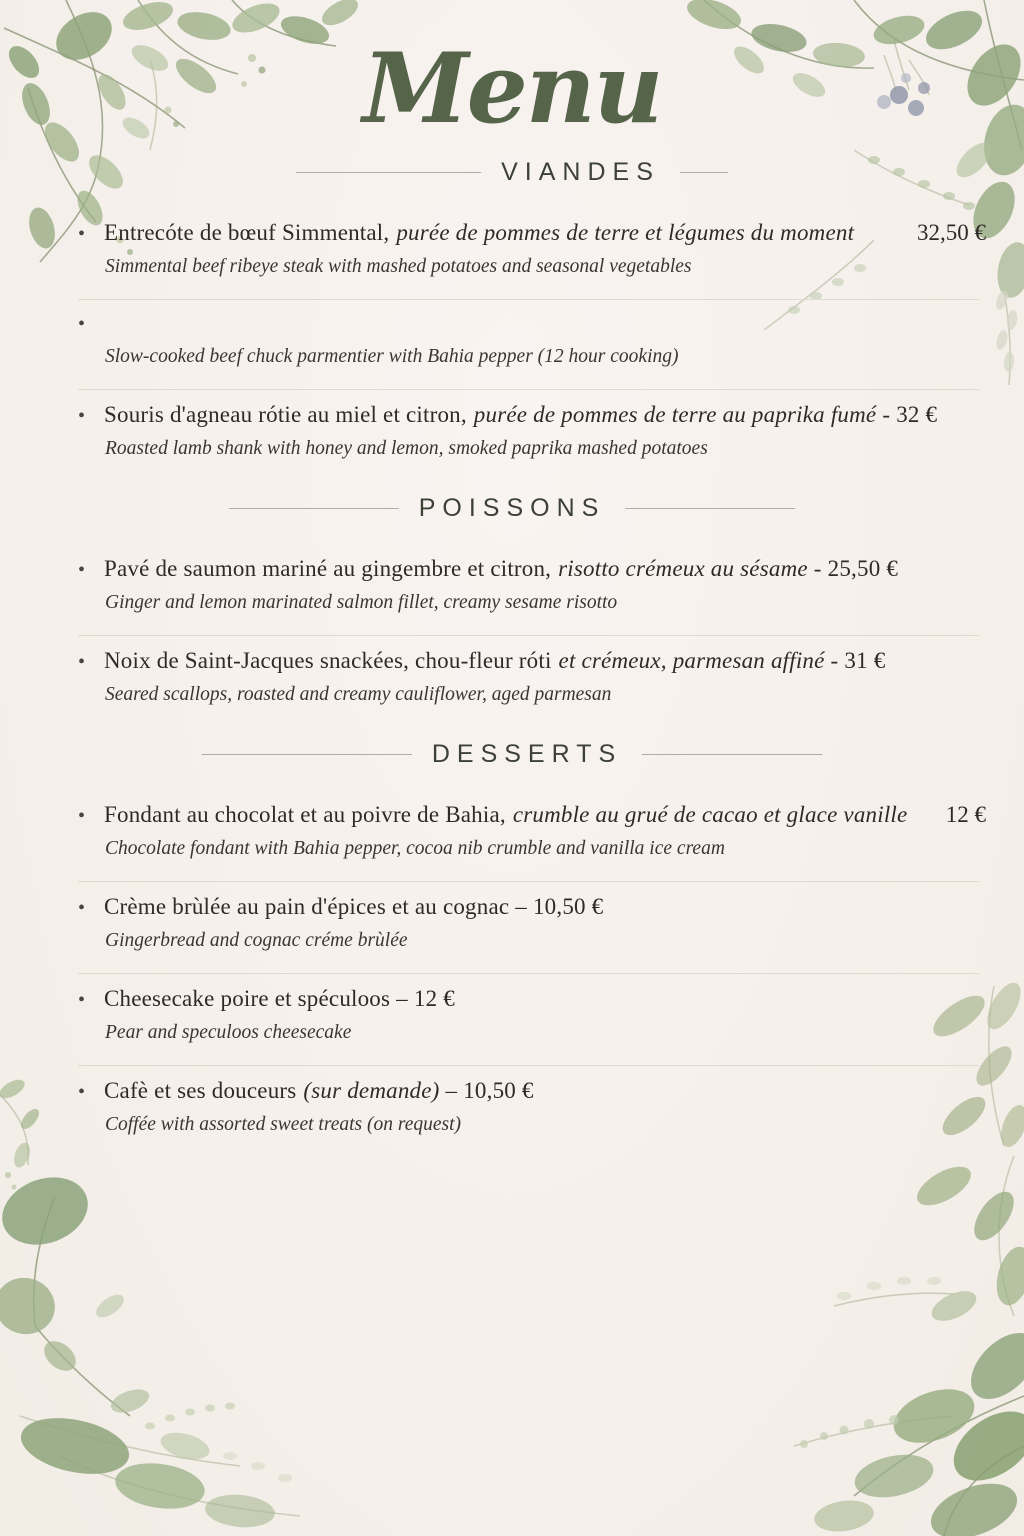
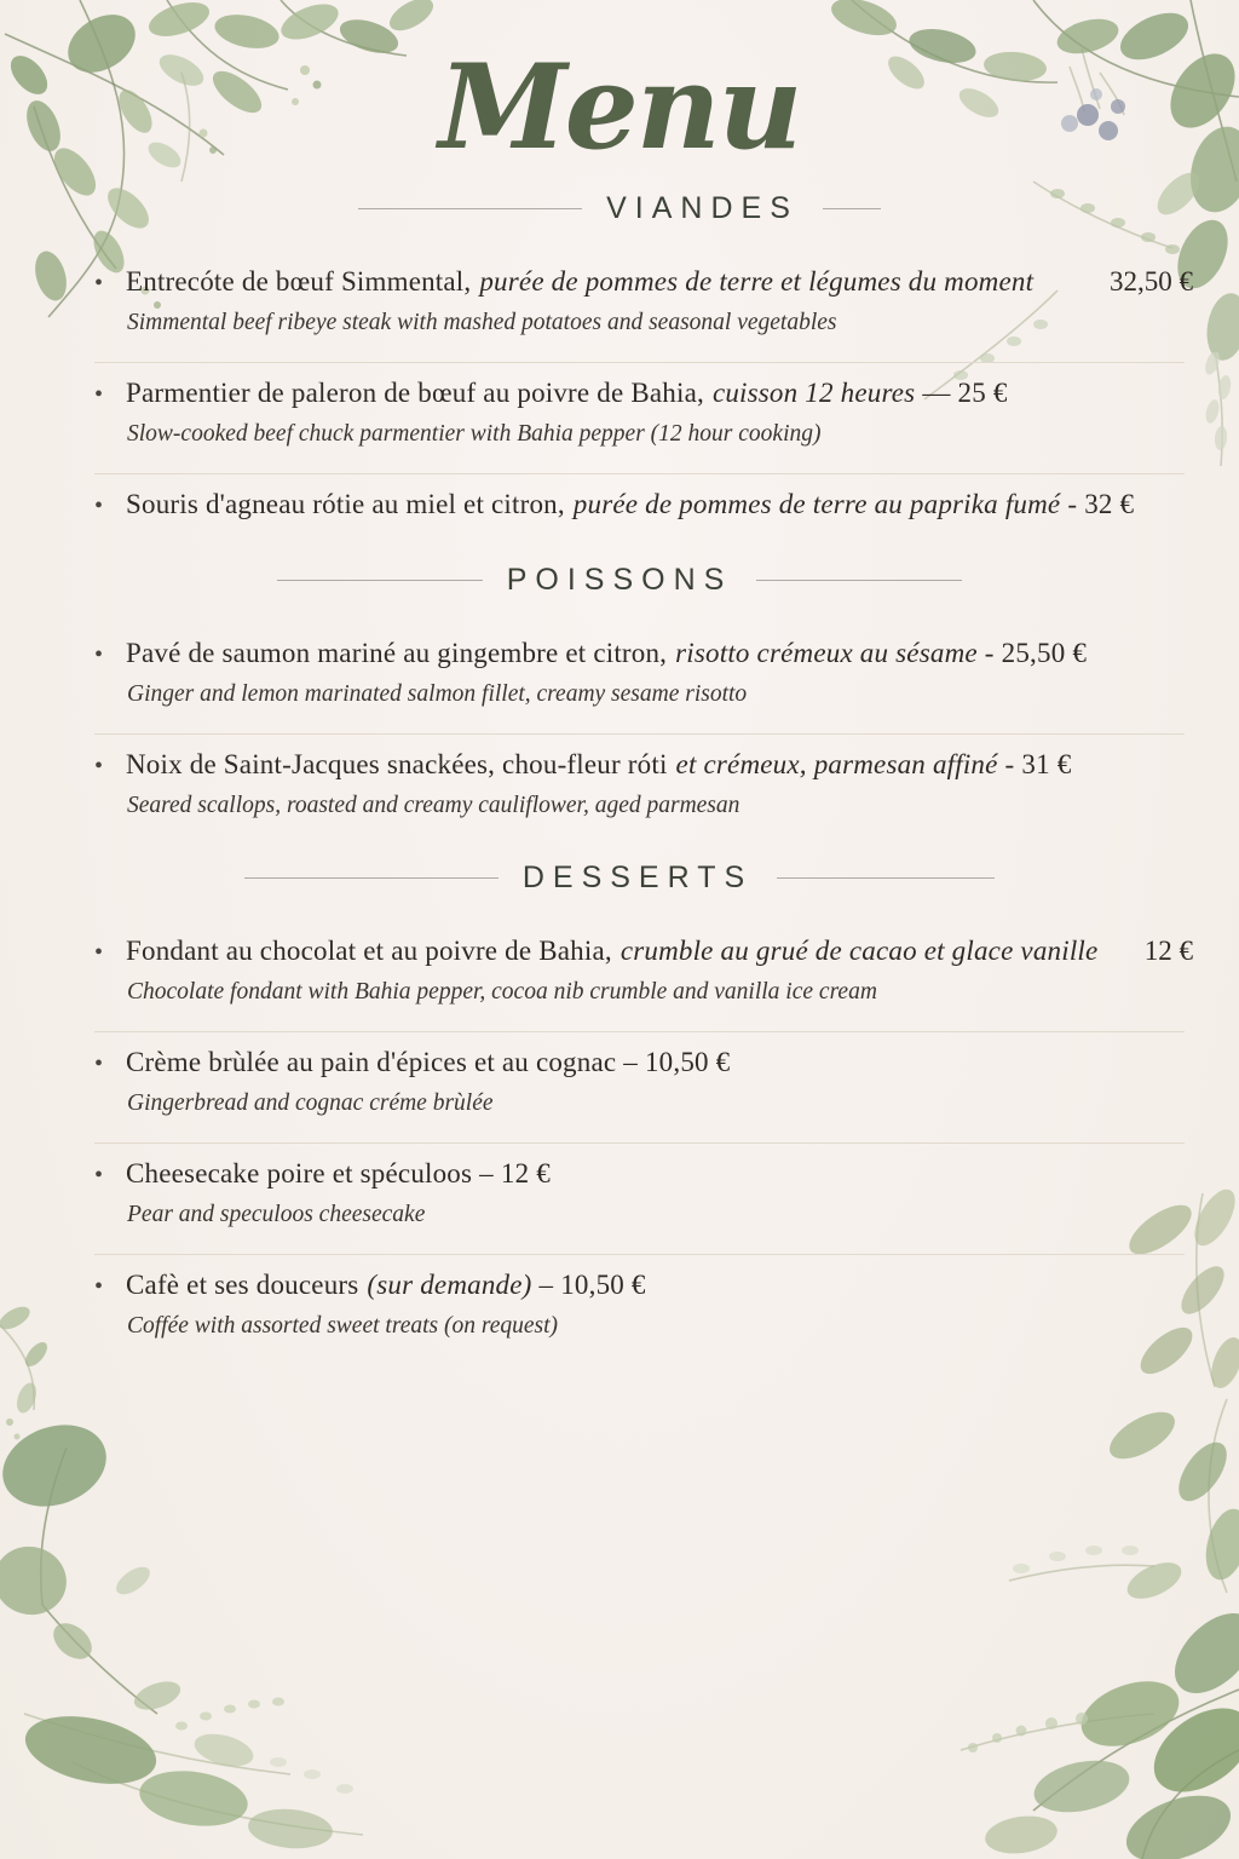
  Menu
  VIANDES
  •
  Entrecóte de bœuf Simmental, purée de pommes de terre et légumes du moment
  32,50 €
  Simmental beef ribeye steak with mashed potatoes and seasonal vegetables
  •
+ Parmentier de paleron de bœuf au poivre de Bahia, cuisson 12 heures — 25 €
  Slow-cooked beef chuck parmentier with Bahia pepper (12 hour cooking)
  •
  Souris d'agneau rótie au miel et citron, purée de pommes de terre au paprika fumé - 32 €
- Roasted lamb shank with honey and lemon, smoked paprika mashed potatoes
  POISSONS
  •
  Pavé de saumon mariné au gingembre et citron, risotto crémeux au sésame - 25,50 €
  Ginger and lemon marinated salmon fillet, creamy sesame risotto
  •
  Noix de Saint-Jacques snackées, chou-fleur róti et crémeux, parmesan affiné - 31 €
  Seared scallops, roasted and creamy cauliflower, aged parmesan
  DESSERTS
  •
  Fondant au chocolat et au poivre de Bahia, crumble au grué de cacao et glace vanille
  12 €
  Chocolate fondant with Bahia pepper, cocoa nib crumble and vanilla ice cream
  •
  Crème brùlée au pain d'épices et au cognac – 10,50 €
  Gingerbread and cognac créme brùlée
  •
  Cheesecake poire et spéculoos – 12 €
  Pear and speculoos cheesecake
  •
  Cafè et ses douceurs (sur demande) – 10,50 €
  Coffée with assorted sweet treats (on request)
